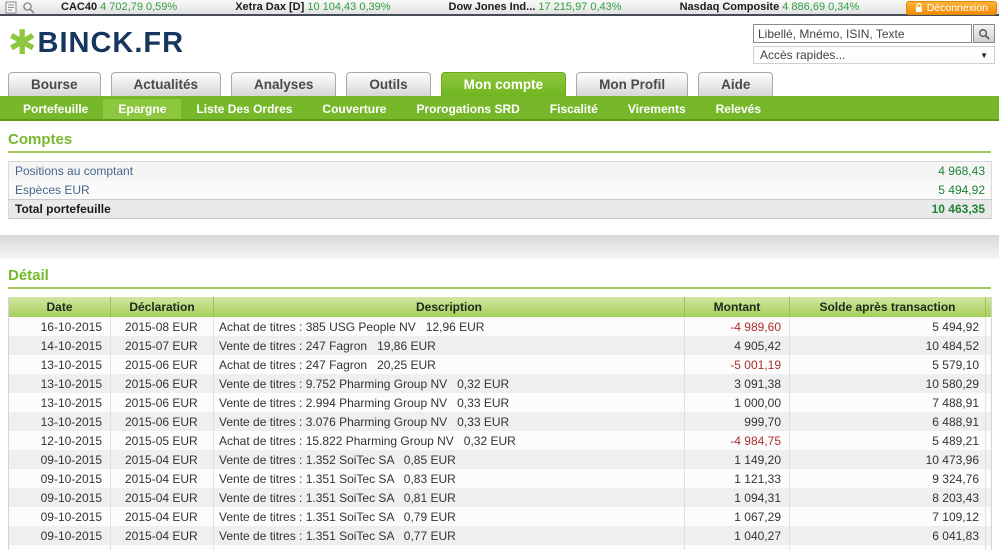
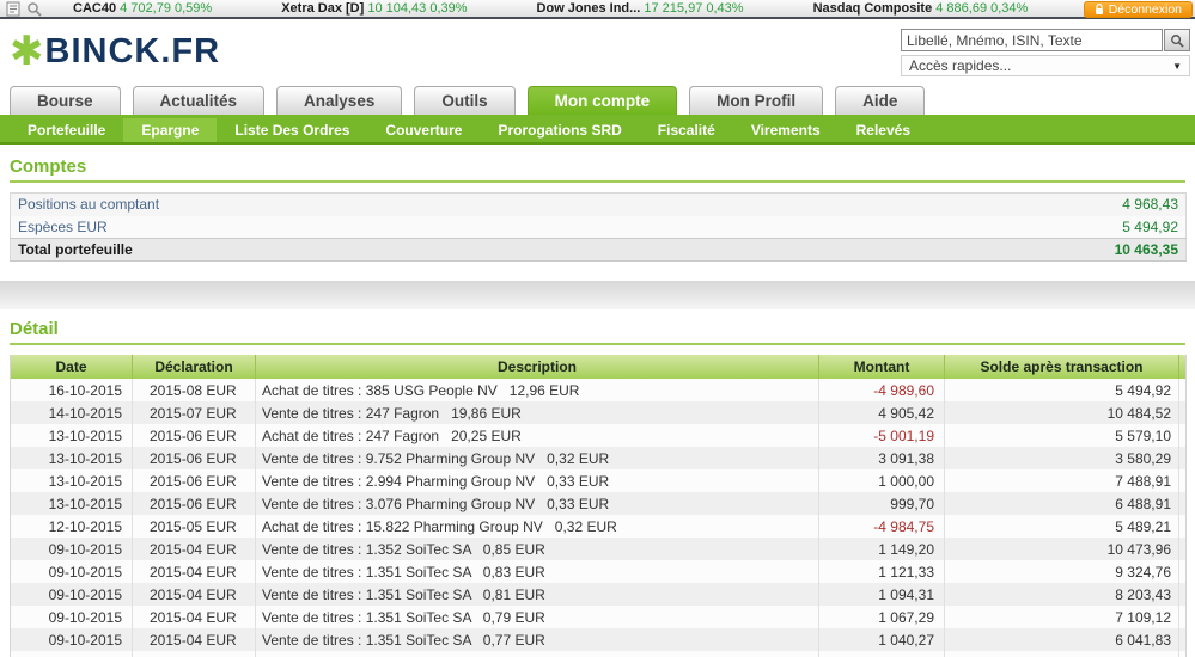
  CAC40 4 702,79 0,59%
  Xetra Dax [D] 10 104,43 0,39%
  Dow Jones Ind... 17 215,97 0,43%
  Nasdaq Composite 4 886,69 0,34%
  Déconnexion
  ✱
  BINCK.FR
  Libellé, Mnémo, ISIN, Texte
  Accès rapides...
  ▼
  Bourse
  Actualités
  Analyses
  Outils
  Mon compte
  Mon Profil
  Aide
  Portefeuille
  Epargne
  Liste Des Ordres
  Couverture
  Prorogations SRD
  Fiscalité
  Virements
  Relevés
  Comptes
  Positions au comptant	4 968,43
  Espèces EUR	5 494,92
  Total portefeuille	10 463,35
  Détail
  Date	Déclaration	Description	Montant	Solde après transaction
  16-10-2015	2015-08 EUR	Achat de titres : 385 USG People NV 12,96 EUR	-4 989,60	5 494,92
  14-10-2015	2015-07 EUR	Vente de titres : 247 Fagron 19,86 EUR	4 905,42	10 484,52
  13-10-2015	2015-06 EUR	Achat de titres : 247 Fagron 20,25 EUR	-5 001,19	5 579,10
- 13-10-2015	2015-06 EUR	Vente de titres : 9.752 Pharming Group NV 0,32 EUR	3 091,38	10 580,29
+ 13-10-2015	2015-06 EUR	Vente de titres : 9.752 Pharming Group NV 0,32 EUR	3 091,38	3 580,29
  13-10-2015	2015-06 EUR	Vente de titres : 2.994 Pharming Group NV 0,33 EUR	1 000,00	7 488,91
  13-10-2015	2015-06 EUR	Vente de titres : 3.076 Pharming Group NV 0,33 EUR	999,70	6 488,91
  12-10-2015	2015-05 EUR	Achat de titres : 15.822 Pharming Group NV 0,32 EUR	-4 984,75	5 489,21
  09-10-2015	2015-04 EUR	Vente de titres : 1.352 SoiTec SA 0,85 EUR	1 149,20	10 473,96
  09-10-2015	2015-04 EUR	Vente de titres : 1.351 SoiTec SA 0,83 EUR	1 121,33	9 324,76
  09-10-2015	2015-04 EUR	Vente de titres : 1.351 SoiTec SA 0,81 EUR	1 094,31	8 203,43
  09-10-2015	2015-04 EUR	Vente de titres : 1.351 SoiTec SA 0,79 EUR	1 067,29	7 109,12
  09-10-2015	2015-04 EUR	Vente de titres : 1.351 SoiTec SA 0,77 EUR	1 040,27	6 041,83
